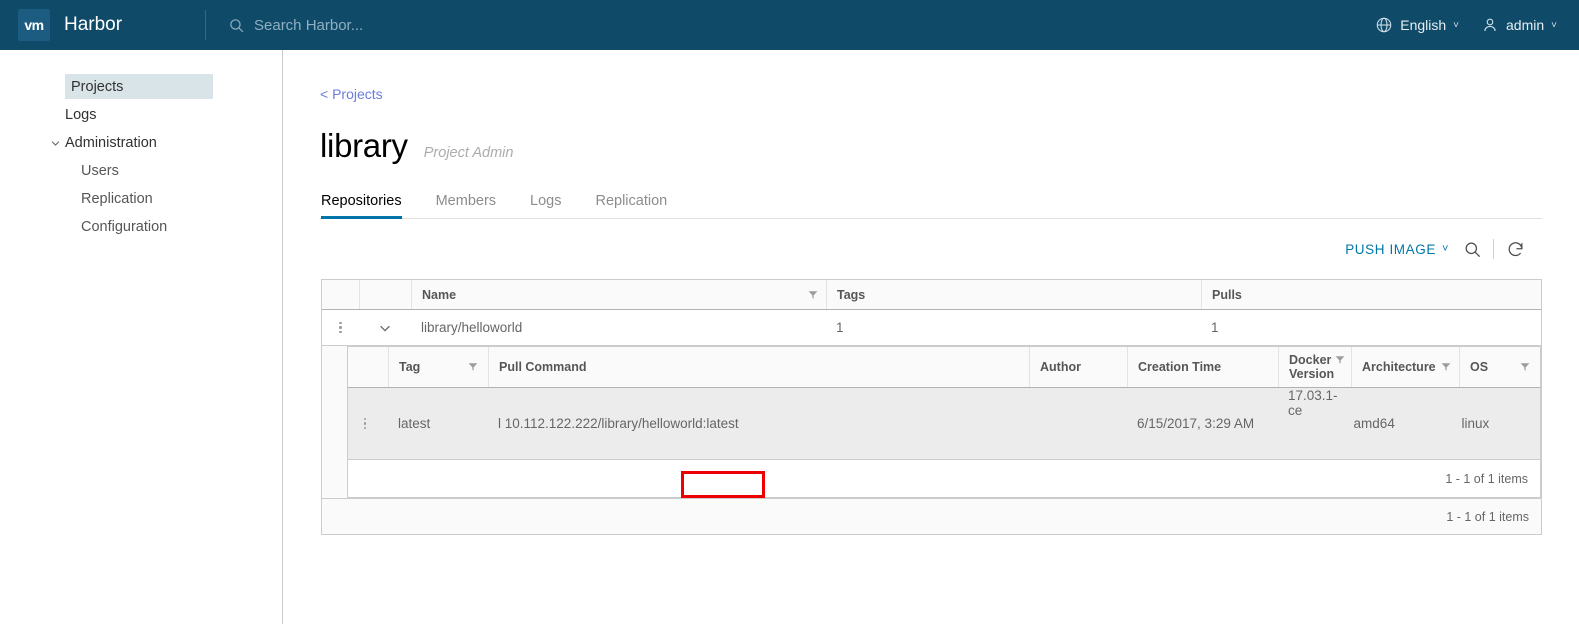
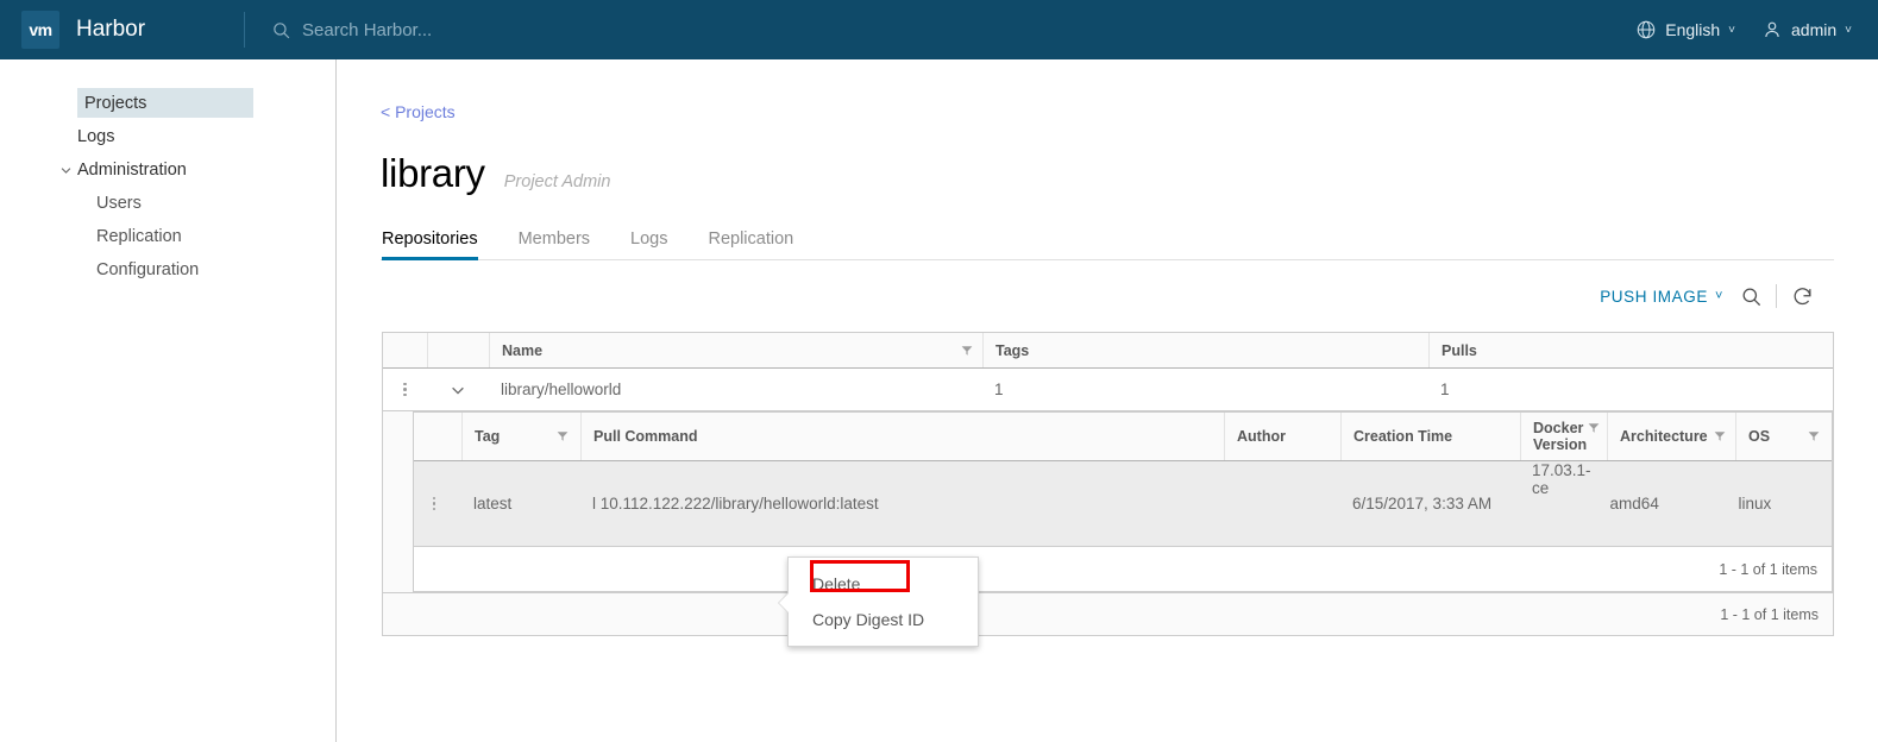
  vm
  Harbor
  Search Harbor...
  English
  ˅
  admin
  ˅
  Projects
  Logs
  Administration
  Users
  Replication
  Configuration
  < Projects
  library
  Project Admin
  Repositories
  Members
  Logs
  Replication
  PUSH IMAGE
  ˅
  Name
  Tags
  Pulls
  library/helloworld
  1
  1
  Tag
  Pull Command
  Author
  Creation Time
  Docker Version
  Architecture
  OS
  latest
  l 10.112.122.222/library/helloworld:latest
- 6/15/2017, 3:29 AM
+ 6/15/2017, 3:33 AM
  17.03.1-ce
  amd64
  linux
  1 - 1 of 1 items
  1 - 1 of 1 items
+ Delete
+ Copy Digest ID
